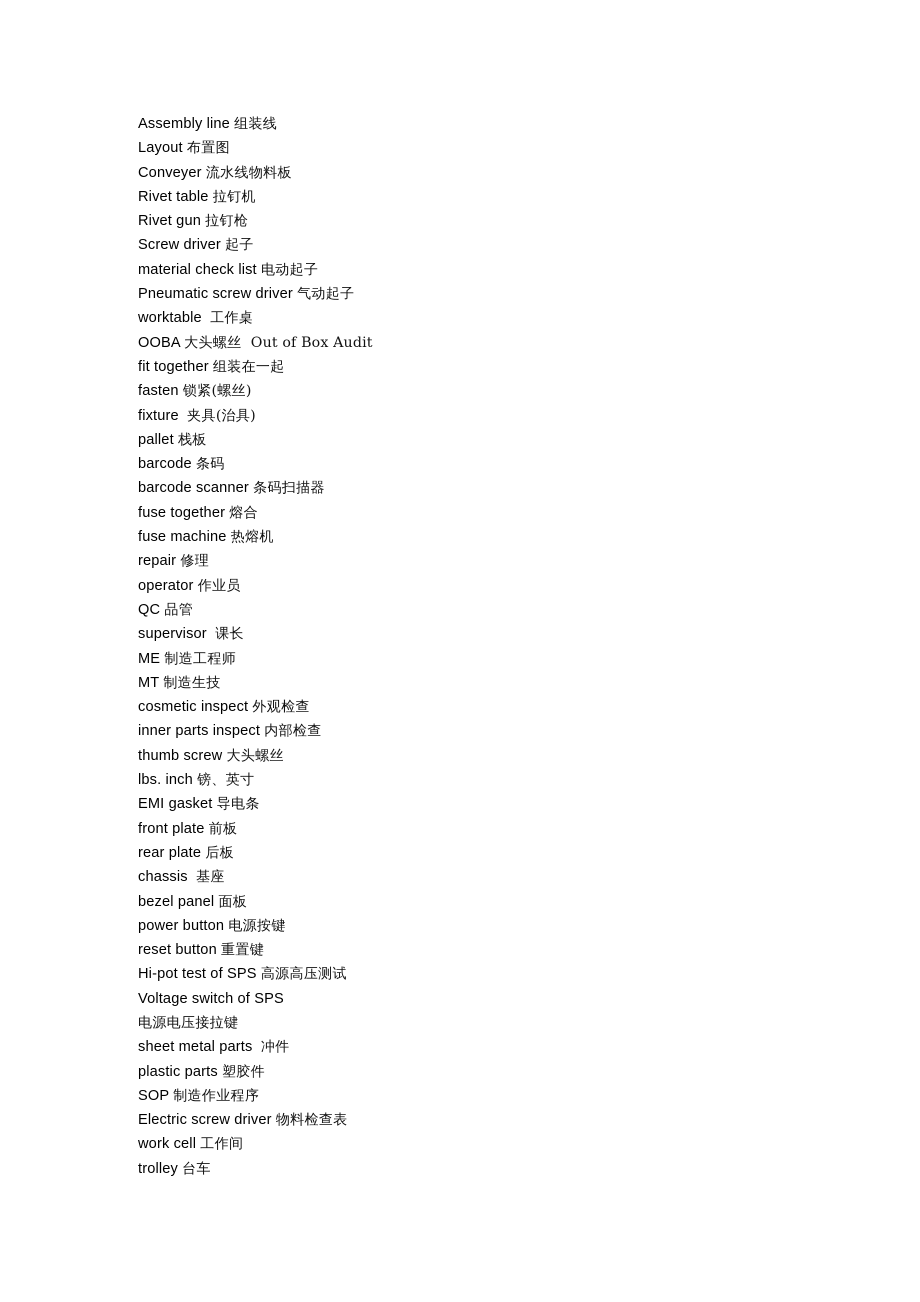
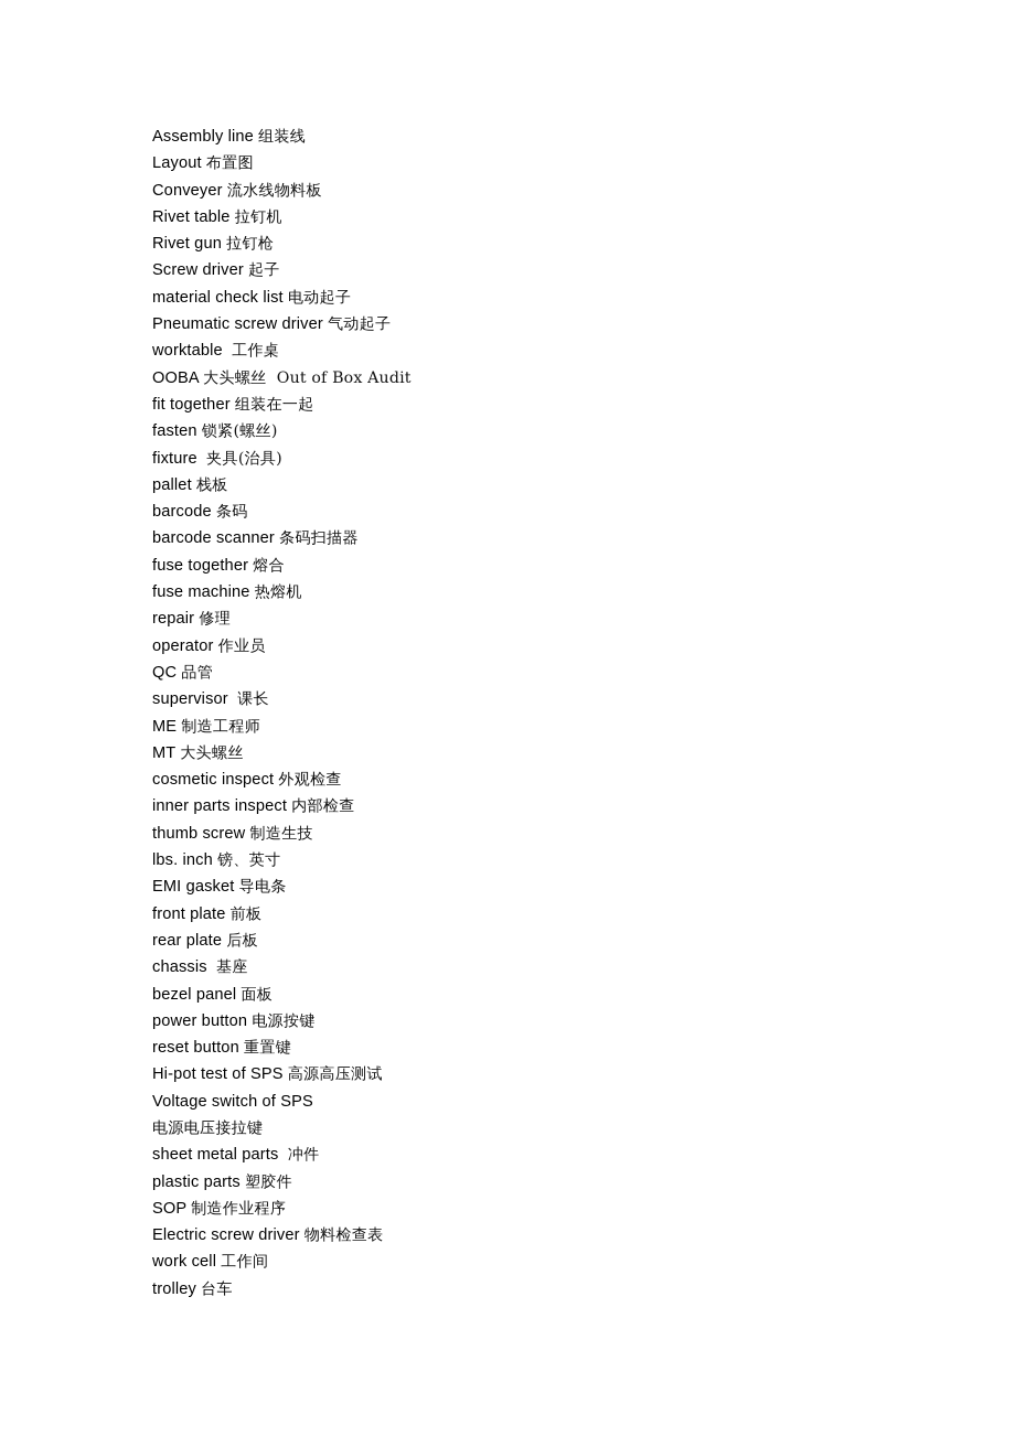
  Assembly line 组装线
  Layout 布置图
  Conveyer 流水线物料板
  Rivet table 拉钉机
  Rivet gun 拉钉枪
  Screw driver 起子
  material check list 电动起子
  Pneumatic screw driver 气动起子
  worktable 工作桌
  OOBA 大头螺丝 Out of Box Audit
  fit together 组装在一起
  fasten 锁紧(螺丝)
  fixture 夹具(治具)
  pallet 栈板
  barcode 条码
  barcode scanner 条码扫描器
  fuse together 熔合
  fuse machine 热熔机
  repair 修理
  operator 作业员
  QC 品管
  supervisor 课长
  ME 制造工程师
- MT 制造生技
+ MT 大头螺丝
  cosmetic inspect 外观检查
  inner parts inspect 内部检查
- thumb screw 大头螺丝
+ thumb screw 制造生技
  lbs. inch 镑、英寸
  EMI gasket 导电条
  front plate 前板
  rear plate 后板
  chassis 基座
  bezel panel 面板
  power button 电源按键
  reset button 重置键
  Hi-pot test of SPS 高源高压测试
  Voltage switch of SPS
  电源电压接拉键
  sheet metal parts 冲件
  plastic parts 塑胶件
  SOP 制造作业程序
  Electric screw driver 物料检查表
  work cell 工作间
  trolley 台车
